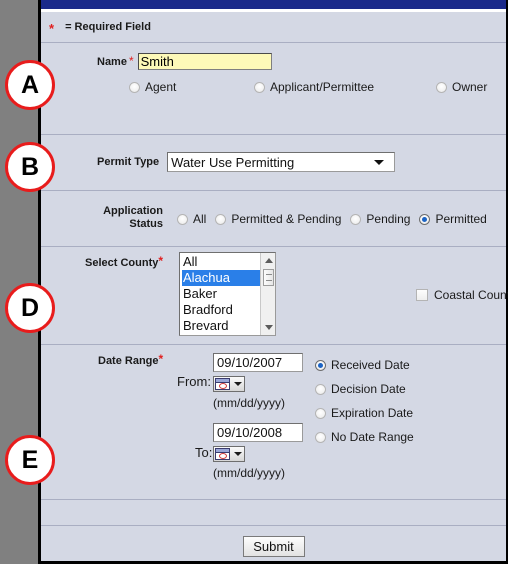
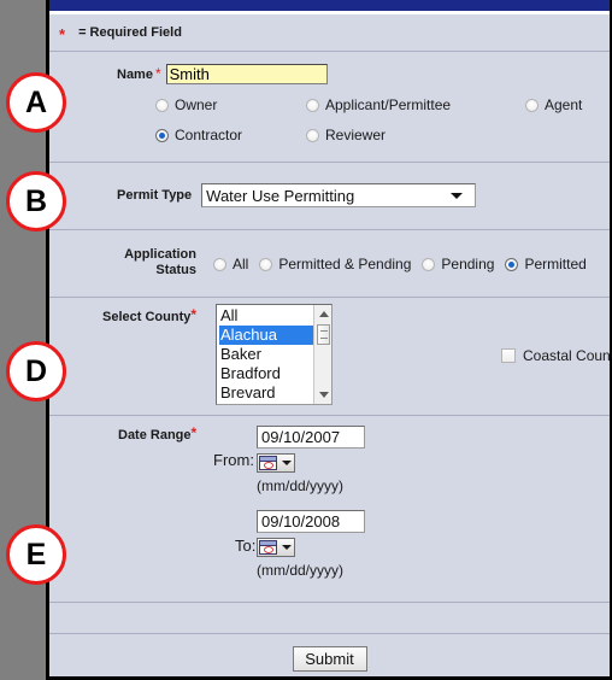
  *
  = Required Field
  Name
  *
  Smith
- Agent
+ Owner
  Applicant/Permittee
- Owner
+ Agent
+ Contractor
+ Reviewer
  Permit Type
  Water Use Permitting
  Application
  Status
  All
  Permitted & Pending
  Pending
  Permitted
  Select County*
  All
  Alachua
  Baker
  Bradford
  Brevard
  Coastal Coun
  Date Range*
  From:
  09/10/2007
  (mm/dd/yyyy)
  To:
  09/10/2008
  (mm/dd/yyyy)
- Received Date
- Decision Date
- Expiration Date
- No Date Range
  Submit
  A
  B
  D
  E
